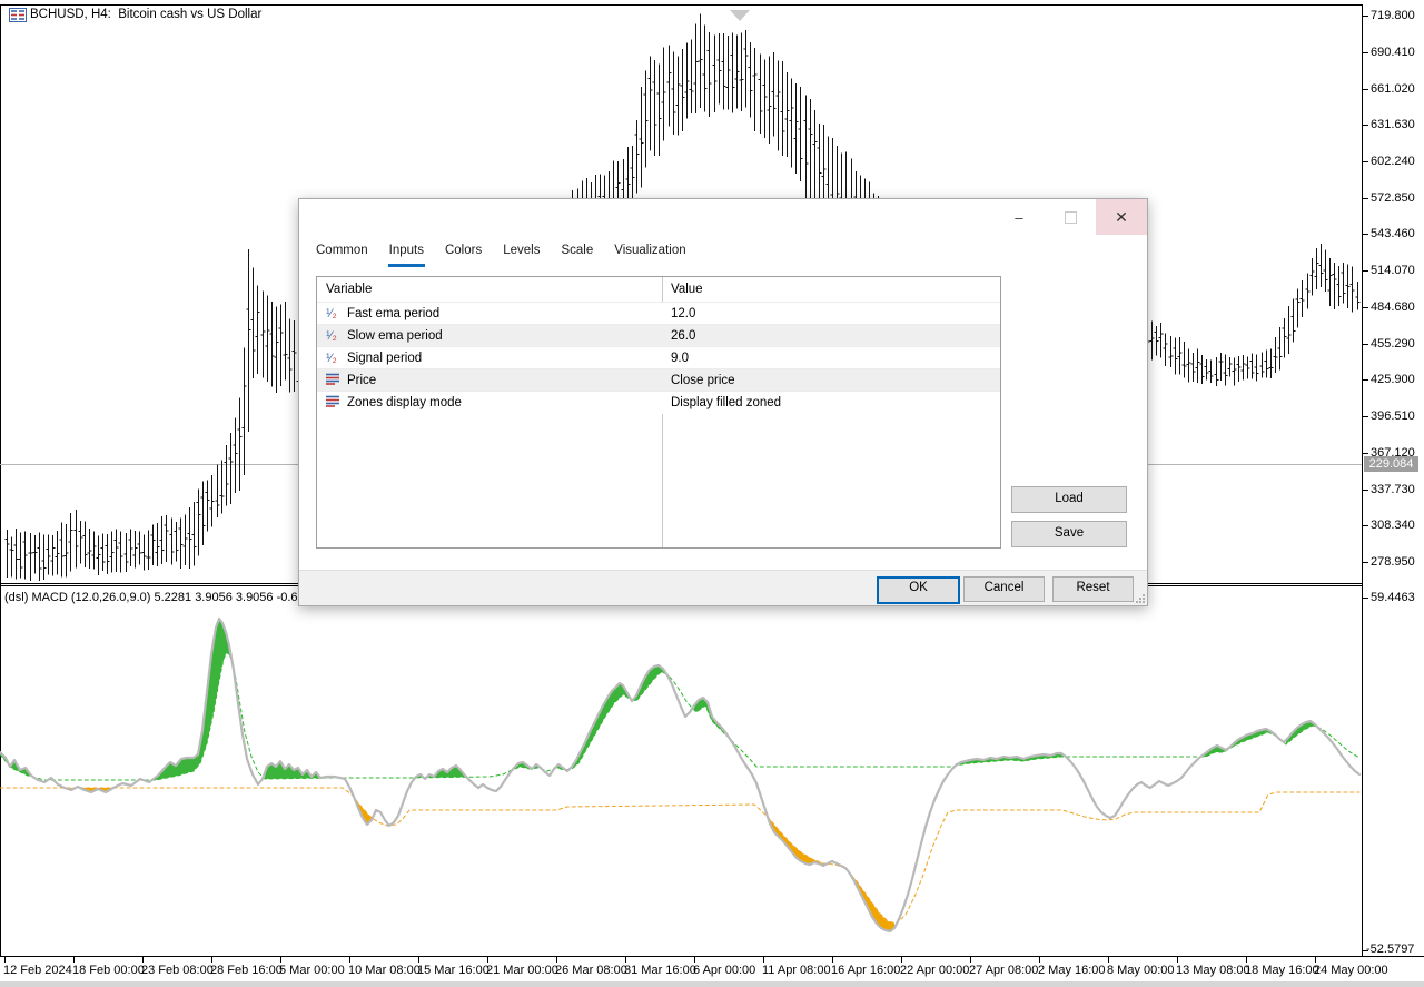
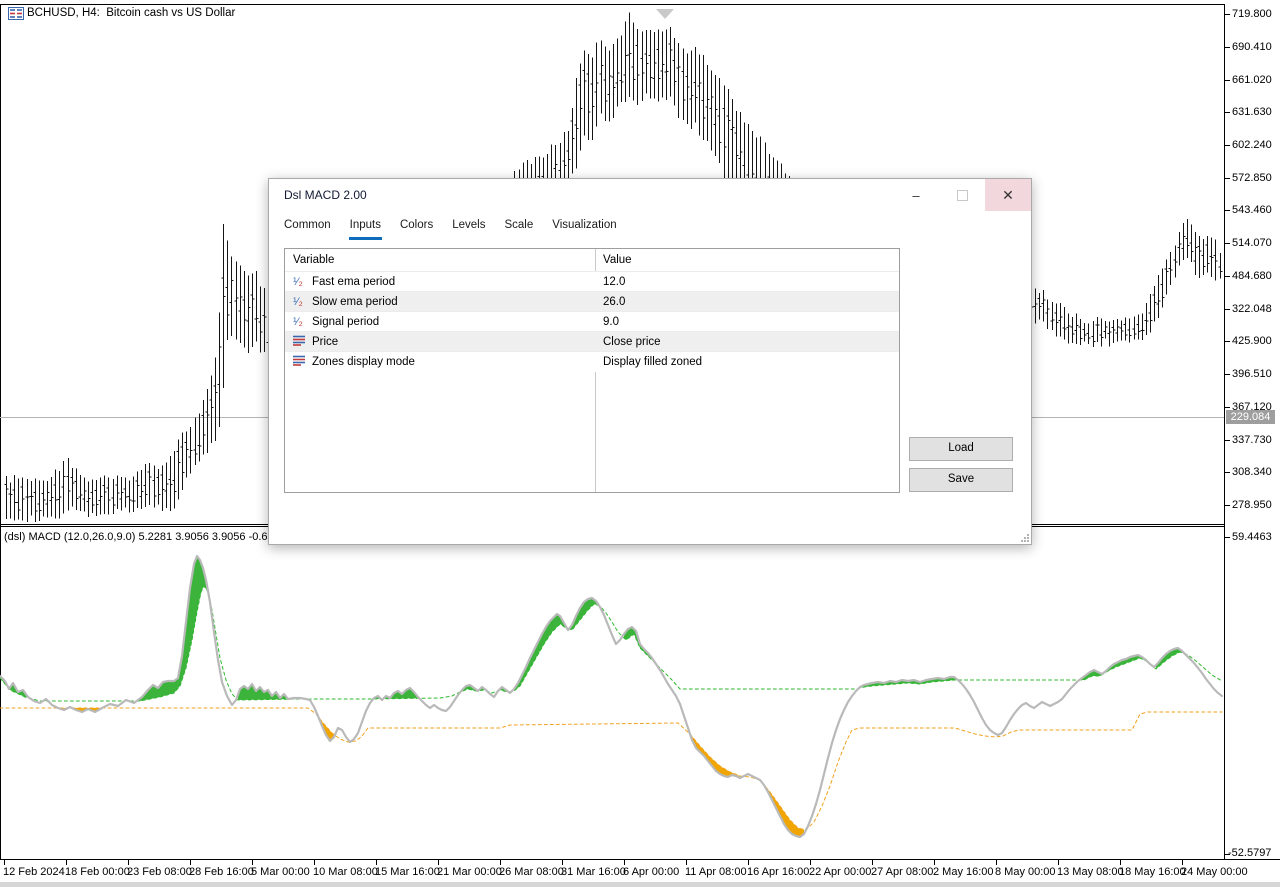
  BCHUSD, H4: Bitcoin cash vs US Dollar
  (dsl) MACD (12.0,26.0,9.0) 5.2281 3.9056 3.9056 -0.6
  719.800
  690.410
  661.020
  631.630
  602.240
  572.850
  543.460
  514.070
  484.680
- 455.290
+ 322.048
  425.900
  396.510
  367.120
  337.730
  308.340
  278.950
  59.4463
  -52.5797
  229.084
  12 Feb 2024
  18 Feb 00:00
  23 Feb 08:00
  28 Feb 16:00
  5 Mar 00:00
  10 Mar 08:00
  15 Mar 16:00
  21 Mar 00:00
  26 Mar 08:00
  31 Mar 16:00
  6 Apr 00:00
  11 Apr 08:00
  16 Apr 16:00
  22 Apr 00:00
  27 Apr 08:00
  2 May 16:00
  8 May 00:00
  13 May 08:00
  18 May 16:00
  24 May 00:00
+ Dsl MACD 2.00
  –
  ✕
  Common
  Inputs
  Colors
  Levels
  Scale
  Visualization
  Variable
  Value
  ¹⁄₂
  Fast ema period
  12.0
  ¹⁄₂
  Slow ema period
  26.0
  ¹⁄₂
  Signal period
  9.0
  Price
  Close price
  Zones display mode
  Display filled zoned
  Load
  Save
- OK
- Cancel
- Reset
